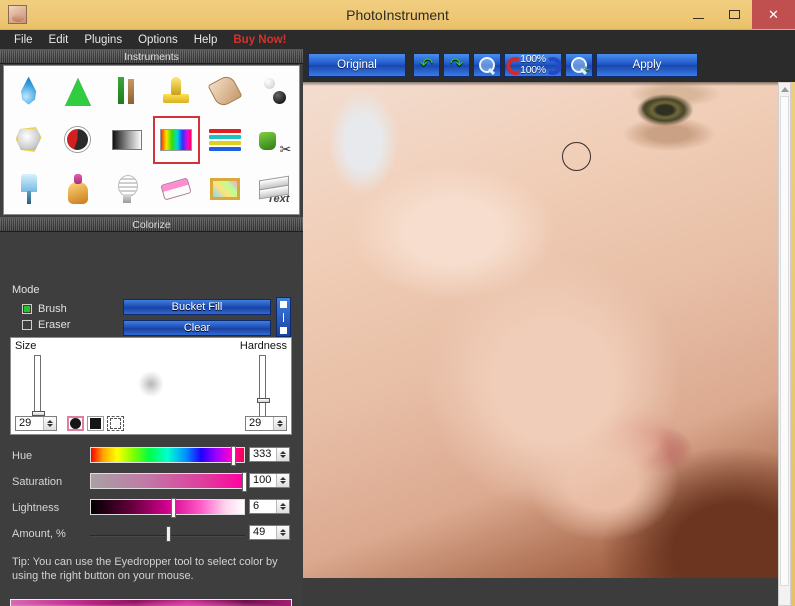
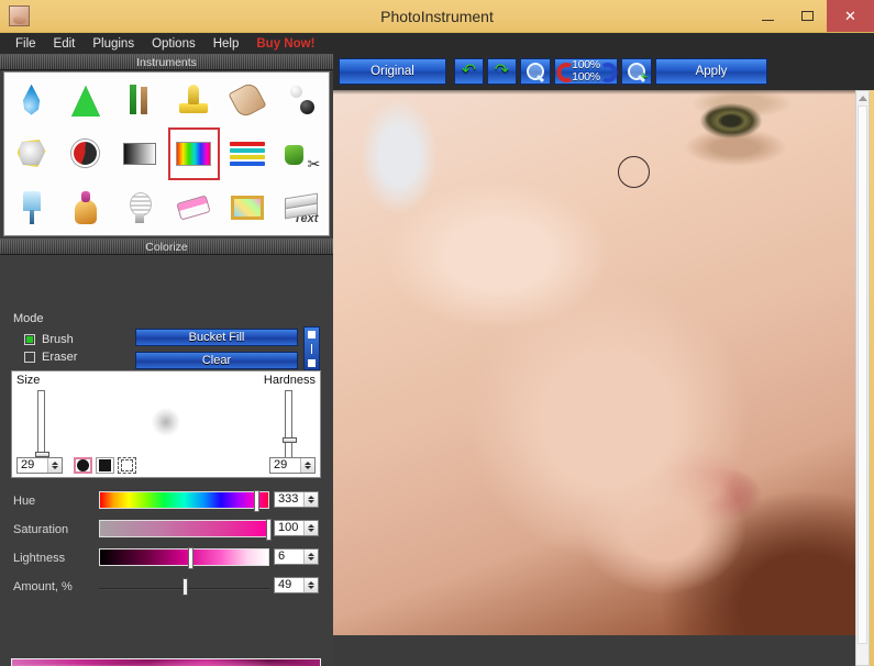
  PhotoInstrument
  ✕
  File
  Edit
  Plugins
  Options
  Help
  Buy Now!
  Instruments
  Text
  Colorize
  Mode
  Brush
  Eraser
  Bucket Fill
  Clear
  Size
  Hardness
  29
  29
  Hue
  333
  Saturation
  100
  Lightness
  6
  Amount, %
  49
- Tip: You can use the Eyedropper tool to select color by using the right button on your mouse.
  Original
  ↶
  ↷
  100%
  100%
  +
  Apply
